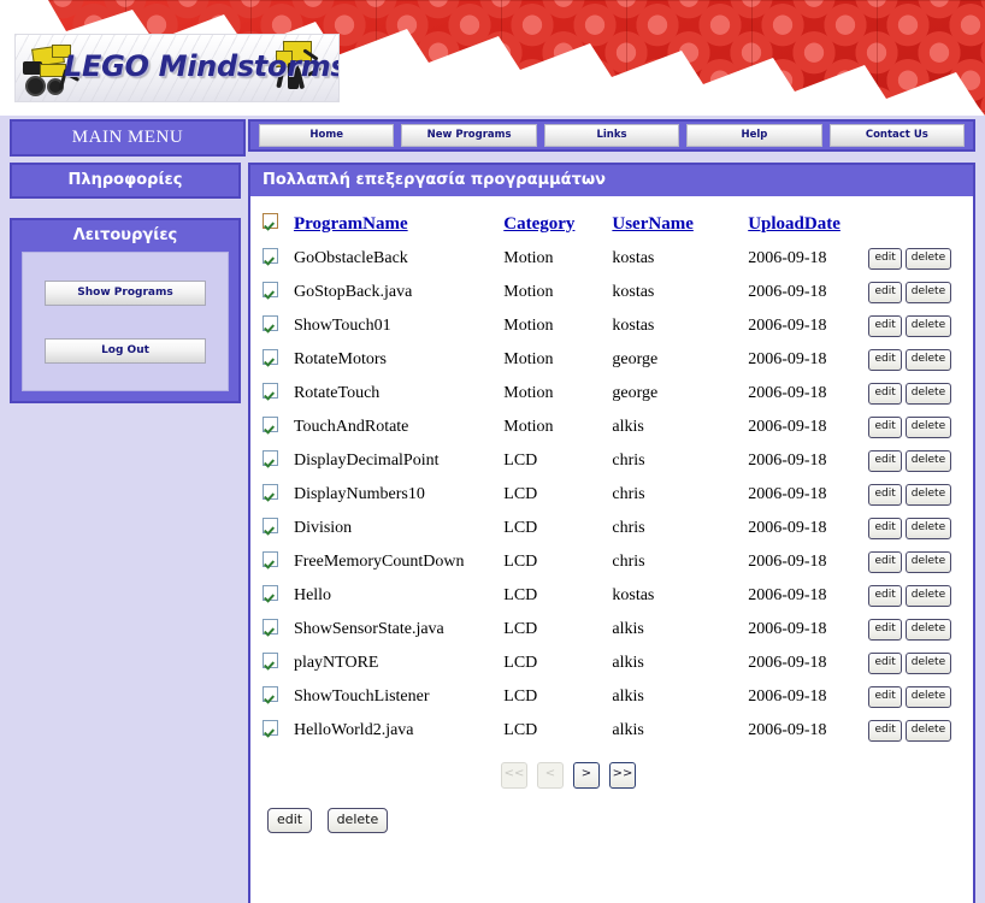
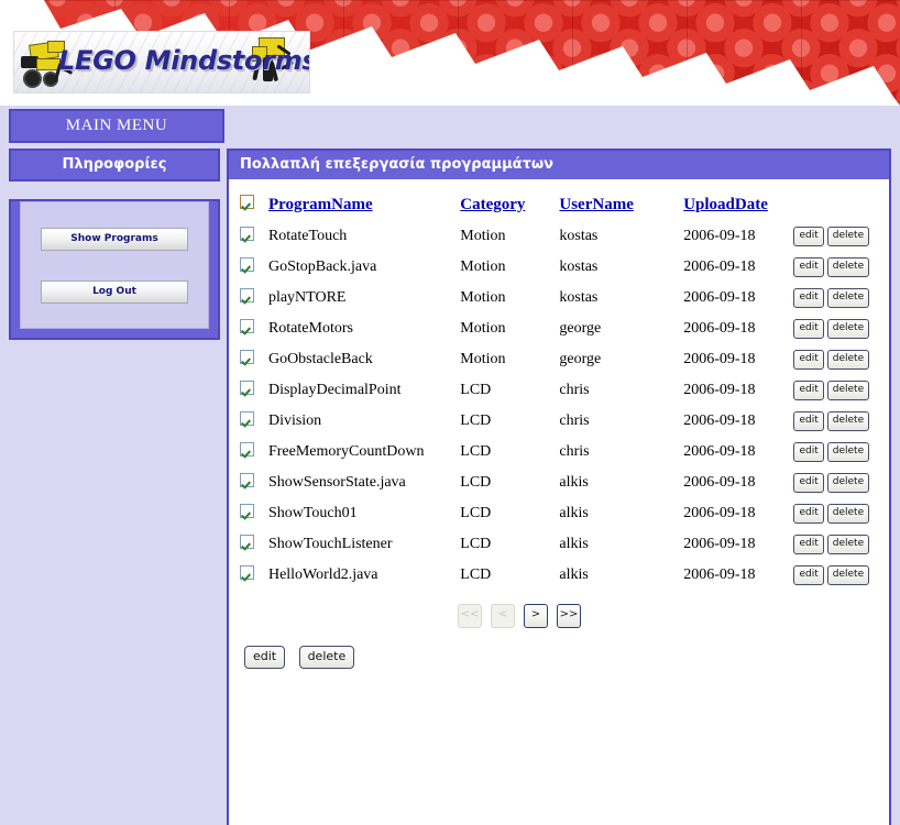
  LEGO Mindstorm
  MAIN MENU
- Home
- New Programs
- Links
- Help
- Contact Us
  Πληροφορίες
- Λειτουργίες
  Show Programs Log Out
  Πολλαπλή επεξεργασία προγραμμάτων
  	ProgramName	Category	UserName	UploadDate
- 	GoObstacleBack	Motion	kostas	2006-09-18	edit delete
+ 	RotateTouch	Motion	kostas	2006-09-18	edit delete
  	GoStopBack.java	Motion	kostas	2006-09-18	edit delete
- 	ShowTouch01	Motion	kostas	2006-09-18	edit delete
+ 	playNTORE	Motion	kostas	2006-09-18	edit delete
  	RotateMotors	Motion	george	2006-09-18	edit delete
- 	RotateTouch	Motion	george	2006-09-18	edit delete
+ 	GoObstacleBack	Motion	george	2006-09-18	edit delete
- 	TouchAndRotate	Motion	alkis	2006-09-18	edit delete
  	DisplayDecimalPoint	LCD	chris	2006-09-18	edit delete
- 	DisplayNumbers10	LCD	chris	2006-09-18	edit delete
  	Division	LCD	chris	2006-09-18	edit delete
  	FreeMemoryCountDown	LCD	chris	2006-09-18	edit delete
- 	Hello	LCD	kostas	2006-09-18	edit delete
  	ShowSensorState.java	LCD	alkis	2006-09-18	edit delete
- 	playNTORE	LCD	alkis	2006-09-18	edit delete
+ 	ShowTouch01	LCD	alkis	2006-09-18	edit delete
  	ShowTouchListener	LCD	alkis	2006-09-18	edit delete
  	HelloWorld2.java	LCD	alkis	2006-09-18	edit delete
  << < > >>
  edit delete
